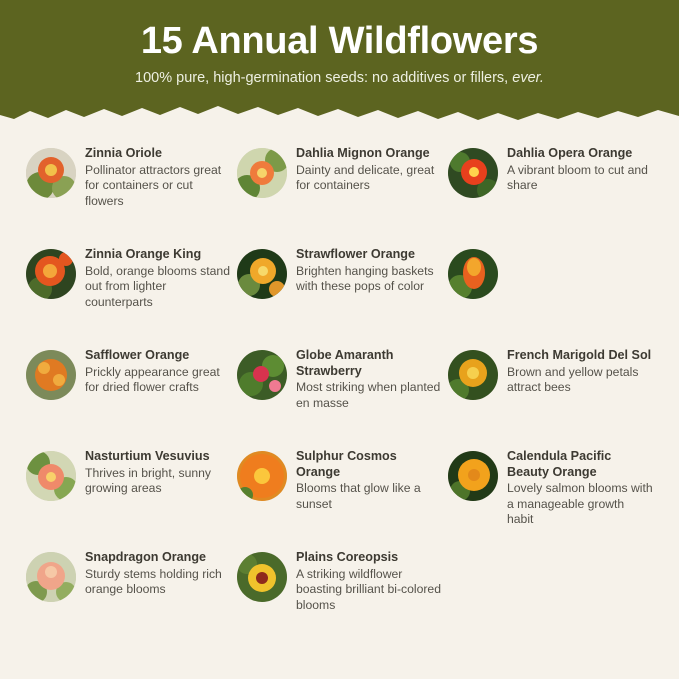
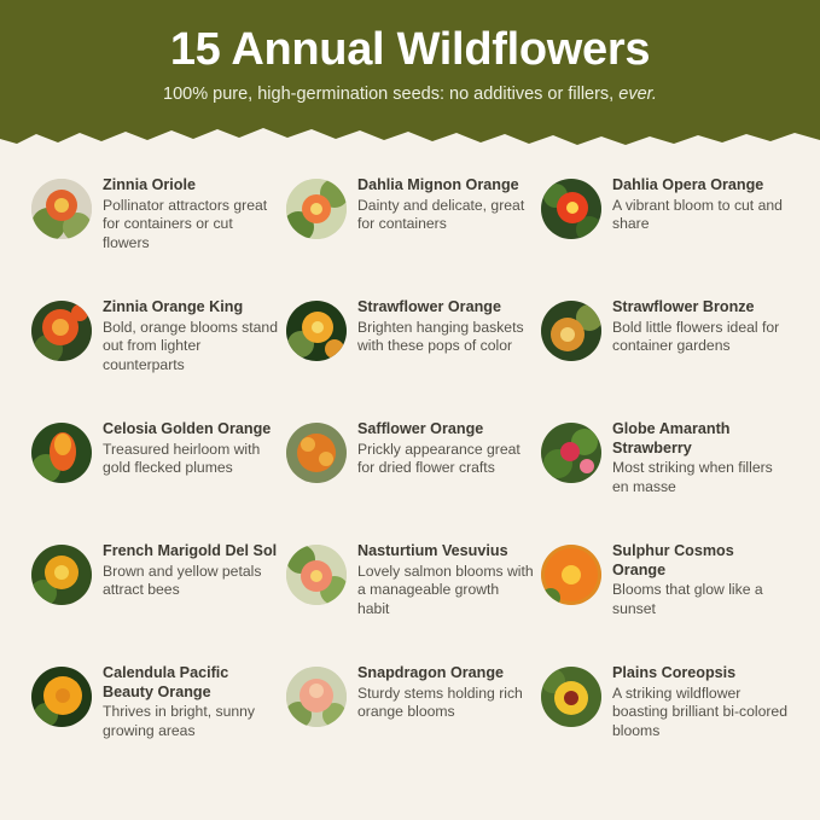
  15 Annual Wildflowers
  100% pure, high-germination seeds: no additives or fillers, ever.
  Zinnia Oriole
  Pollinator attractors great for containers or cut flowers
  Dahlia Mignon Orange
  Dainty and delicate, great for containers
  Dahlia Opera Orange
  A vibrant bloom to cut and share
  Zinnia Orange King
  Bold, orange blooms stand out from lighter counterparts
  Strawflower Orange
  Brighten hanging baskets with these pops of color
+ Strawflower Bronze
+ Bold little flowers ideal for container gardens
+ Celosia Golden Orange
+ Treasured heirloom with gold flecked plumes
  Safflower Orange
  Prickly appearance great for dried flower crafts
  Globe Amaranth Strawberry
- Most striking when planted en masse
+ Most striking when fillers en masse
  French Marigold Del Sol
  Brown and yellow petals attract bees
  Nasturtium Vesuvius
- Thrives in bright, sunny growing areas
+ Lovely salmon blooms with a manageable growth habit
  Sulphur Cosmos Orange
  Blooms that glow like a sunset
  Calendula Pacific Beauty Orange
- Lovely salmon blooms with a manageable growth habit
+ Thrives in bright, sunny growing areas
  Snapdragon Orange
  Sturdy stems holding rich orange blooms
  Plains Coreopsis
  A striking wildflower boasting brilliant bi-colored blooms
